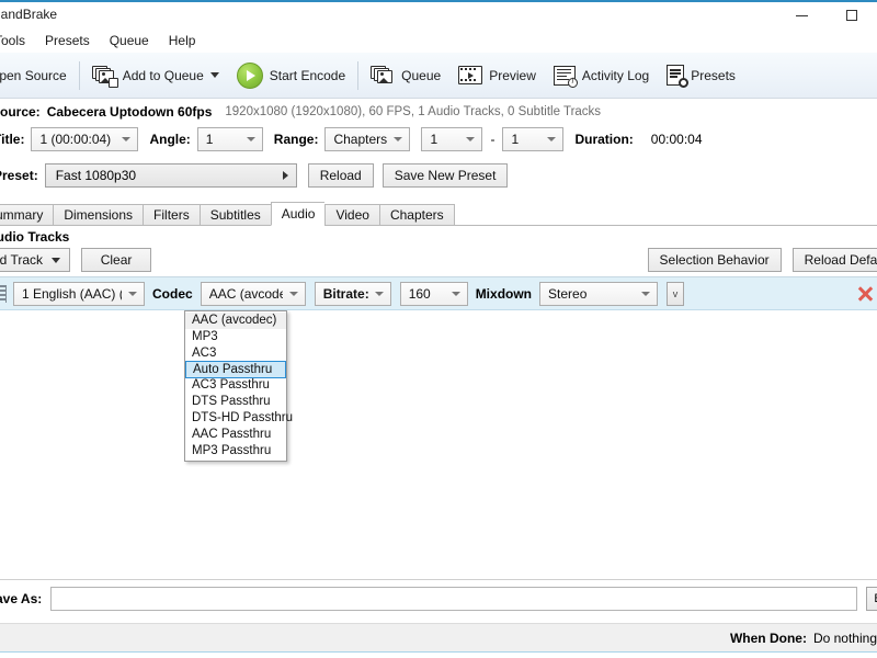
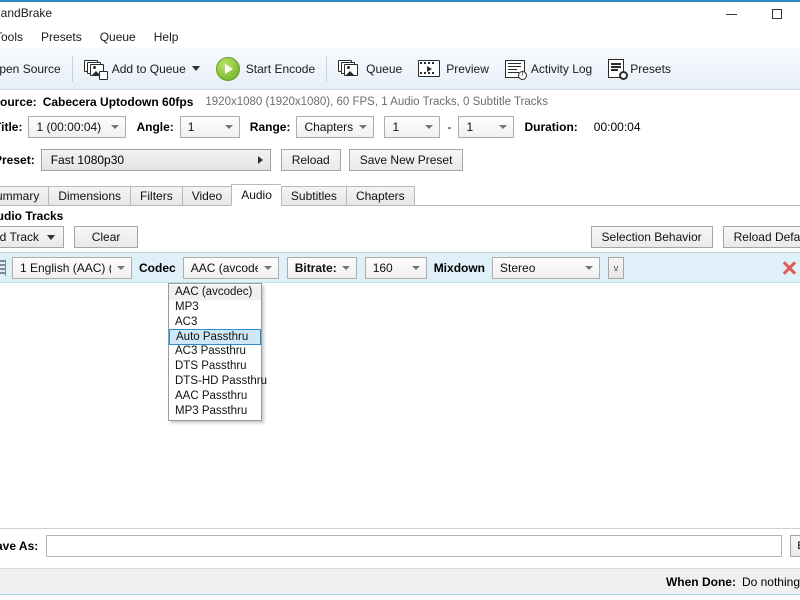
  andBrake
  ools
  Presets
  Queue
  Help
  pen Source
  +
  Add to Queue
  Start Encode
  Queue
  Preview
  Activity Log
  Presets
  ource:
  Cabecera Uptodown 60fps
  1920x1080 (1920x1080), 60 FPS, 1 Audio Tracks, 0 Subtitle Tracks
  itle:
  1 (00:00:04)
  Angle:
  1
  Range:
  Chapters
  1
  -
  1
  Duration:
  00:00:04
  reset:
  Fast 1080p30
  Reload
  Save New Preset
  mmary
  Dimensions
  Filters
- Subtitles
+ Video
  Audio
- Video
+ Subtitles
  Chapters
  udio Tracks
  d Track
  Clear
  Selection Behavior
  Reload Defa
  1 English (AAC) (
  Codec
  AAC (avcod
  Bitrate:
  160
  Mixdown
  Stereo
  v
  AAC (avcodec)
  MP3
  AC3
  Auto Passthru
  AC3 Passthru
  DTS Passthru
  DTS-HD Passthru
  AAC Passthru
  MP3 Passthru
  ve As:
  When Done:
  Do nothing
